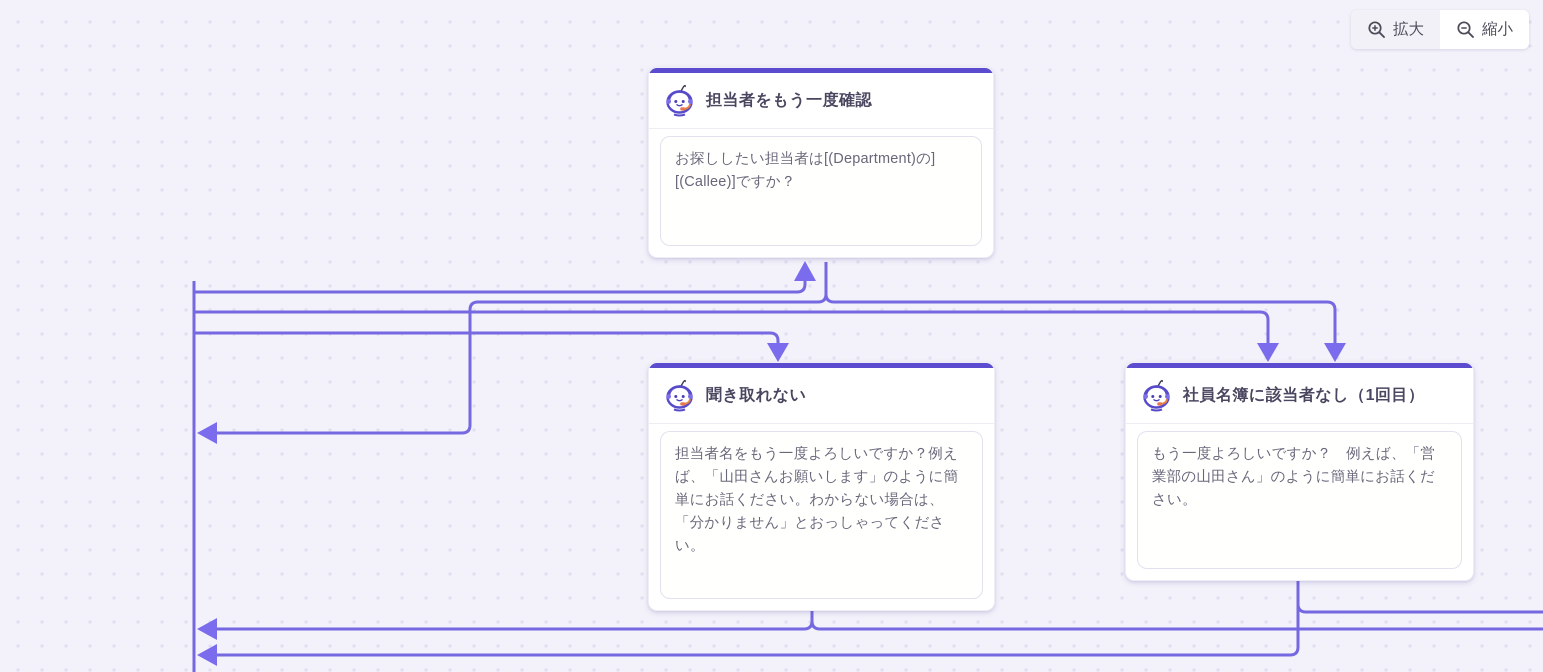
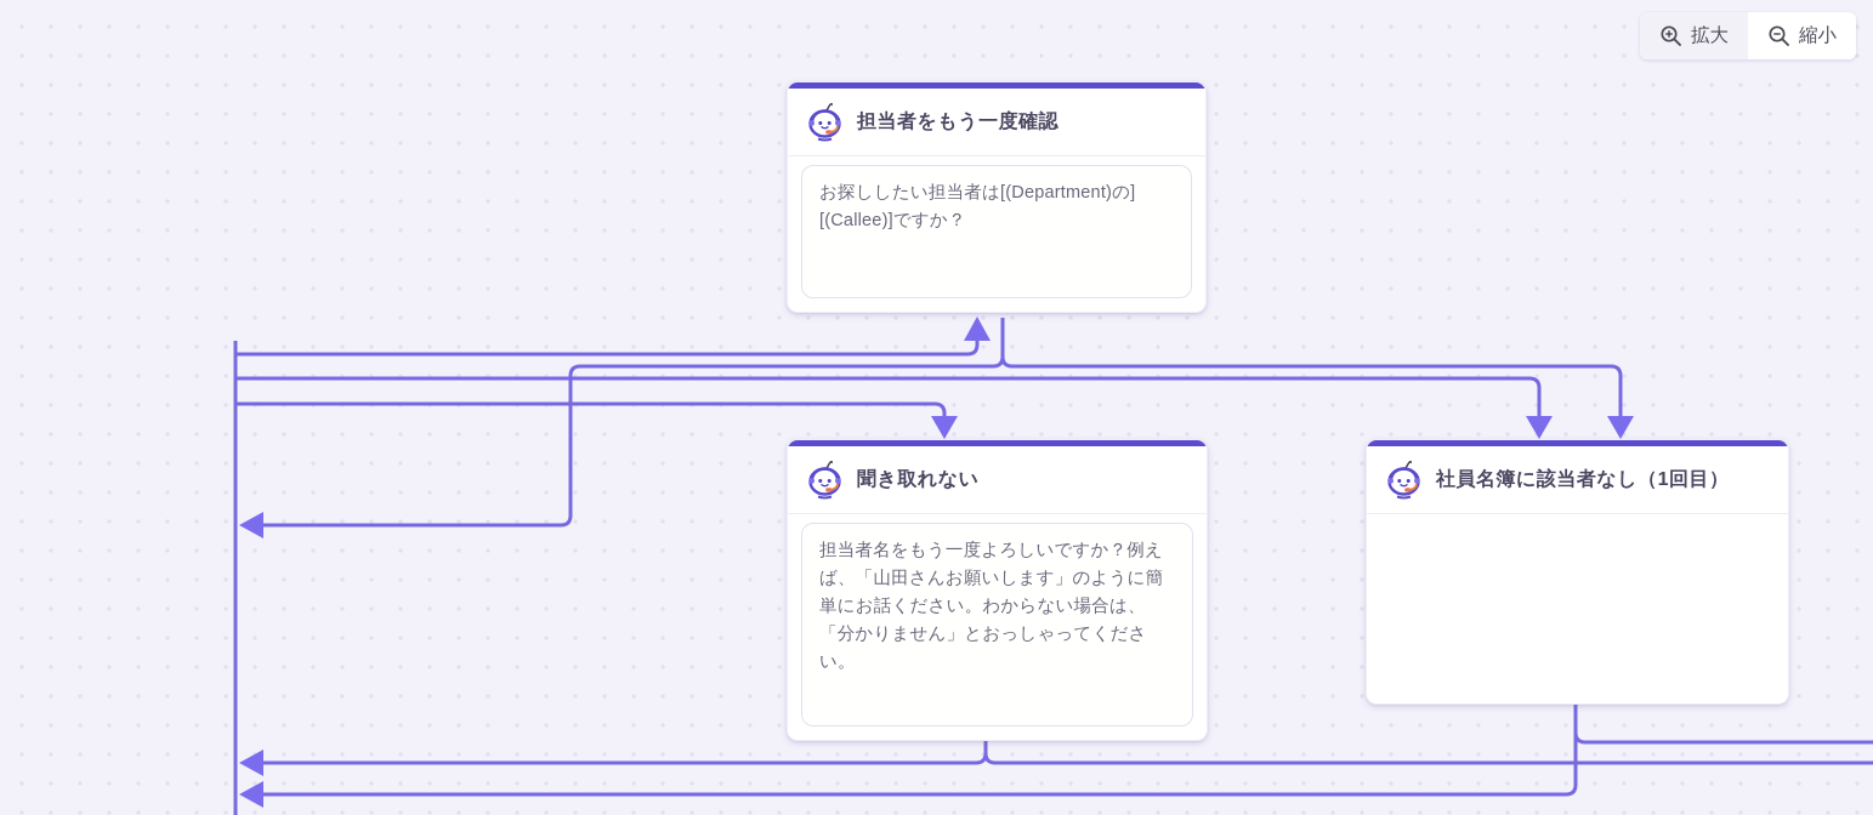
  担当者をもう一度確認
  お探ししたい担当者は[(Department)の][(Callee)]ですか？
  聞き取れない
  担当者名をもう一度よろしいですか？例えば、「山田さんお願いします」のように簡単にお話ください。わからない場合は、「分かりません」とおっしゃってください。
  社員名簿に該当者なし（1回目）
- もう一度よろしいですか？ 例えば、「営業部の山田さん」のように簡単にお話ください。
  拡大
  縮小
